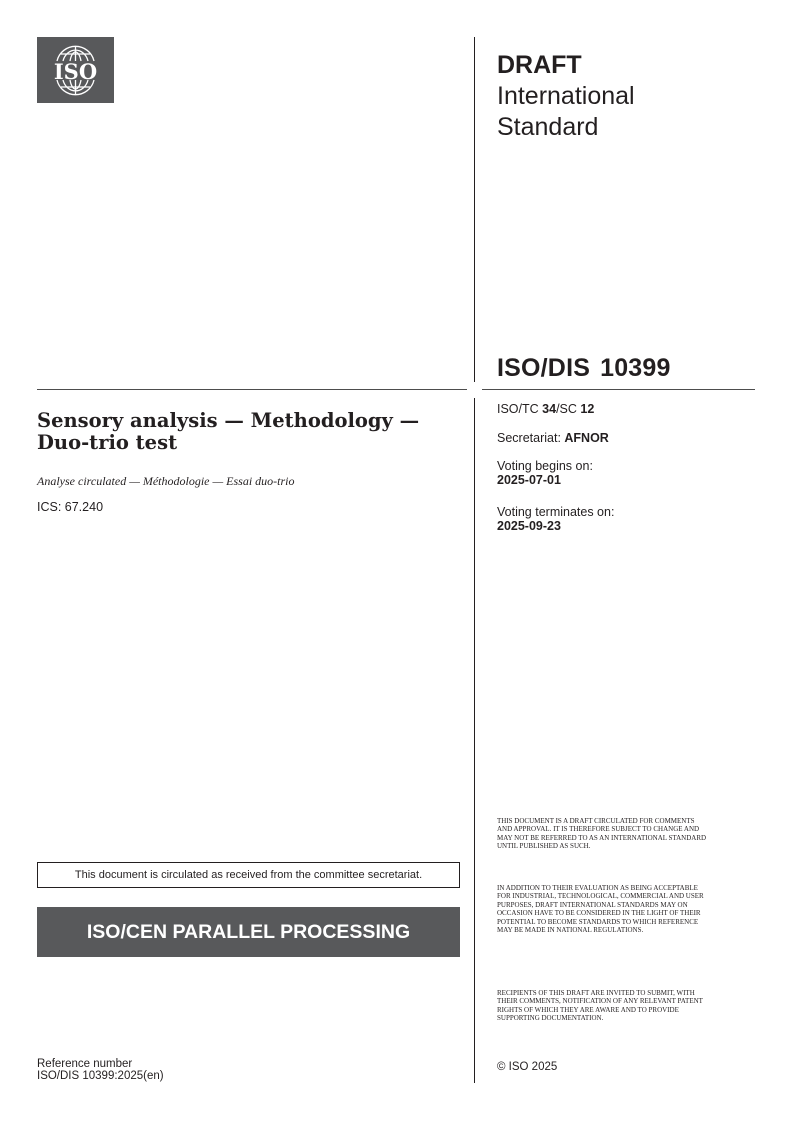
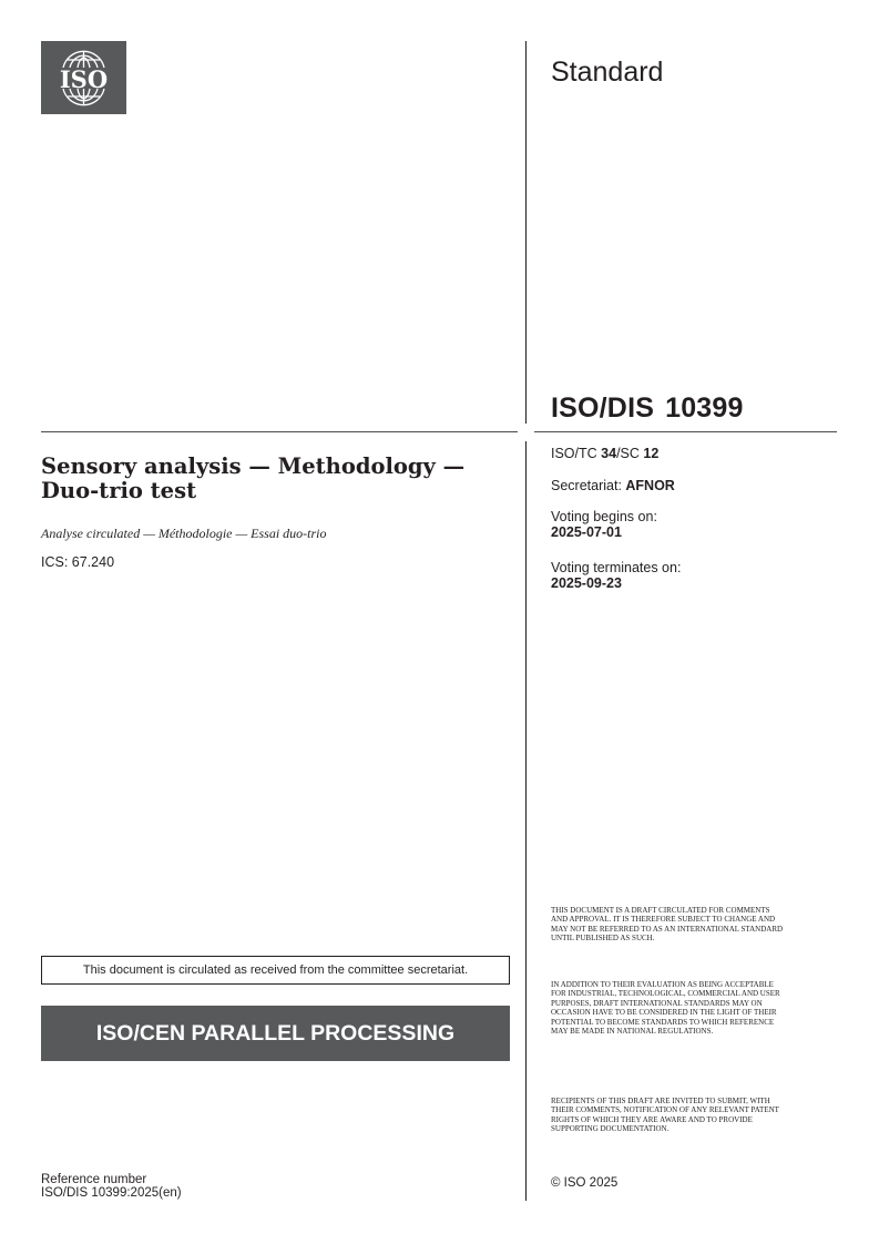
  ISO
- DRAFT
- International
  Standard
  ISO/DIS 10399
  Sensory analysis — Methodology — Duo-trio test
  Analyse circulated — Méthodologie — Essai duo-trio
  ICS: 67.240
  ISO/TC 34/SC 12
  Secretariat: AFNOR
  Voting begins on:
  2025-07-01
  Voting terminates on:
  2025-09-23
  This document is circulated as received from the committee secretariat.
  ISO/CEN PARALLEL PROCESSING
  THIS DOCUMENT IS A DRAFT CIRCULATED FOR COMMENTS AND APPROVAL. IT IS THEREFORE SUBJECT TO CHANGE AND MAY NOT BE REFERRED TO AS AN INTERNATIONAL STANDARD UNTIL PUBLISHED AS SUCH.
  IN ADDITION TO THEIR EVALUATION AS BEING ACCEPTABLE FOR INDUSTRIAL, TECHNOLOGICAL, COMMERCIAL AND USER PURPOSES, DRAFT INTERNATIONAL STANDARDS MAY ON OCCASION HAVE TO BE CONSIDERED IN THE LIGHT OF THEIR POTENTIAL TO BECOME STANDARDS TO WHICH REFERENCE MAY BE MADE IN NATIONAL REGULATIONS.
  RECIPIENTS OF THIS DRAFT ARE INVITED TO SUBMIT, WITH THEIR COMMENTS, NOTIFICATION OF ANY RELEVANT PATENT RIGHTS OF WHICH THEY ARE AWARE AND TO PROVIDE SUPPORTING DOCUMENTATION.
  Reference number
  ISO/DIS 10399:2025(en)
  © ISO 2025
